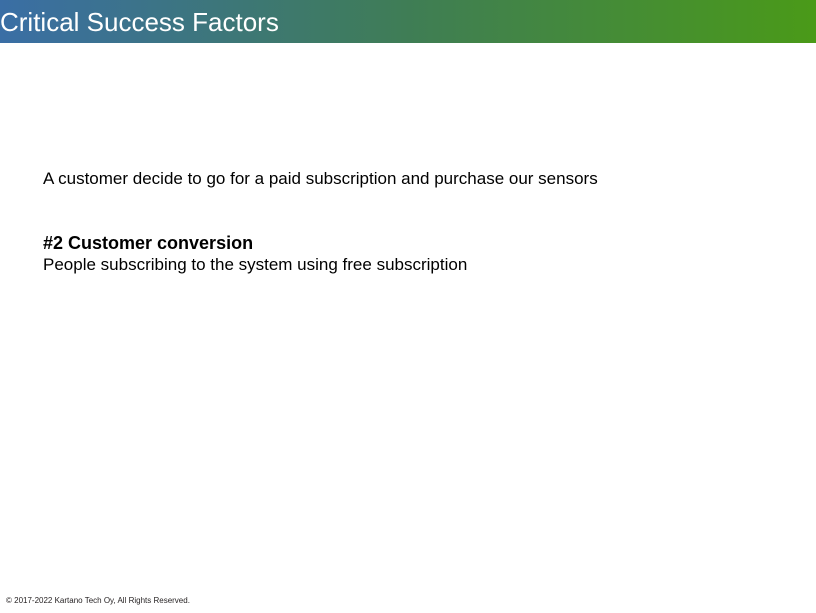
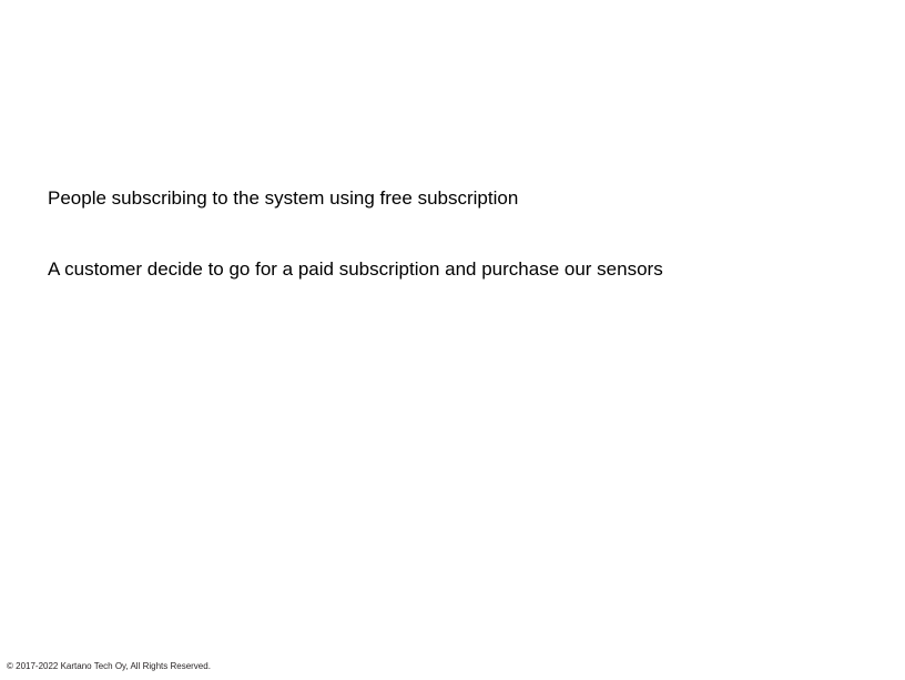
- Critical Success Factors
- A customer decide to go for a paid subscription and purchase our sensors
+ People subscribing to the system using free subscription
- #2 Customer conversion
- People subscribing to the system using free subscription
+ A customer decide to go for a paid subscription and purchase our sensors
  © 2017-2022 Kartano Tech Oy, All Rights Reserved.
